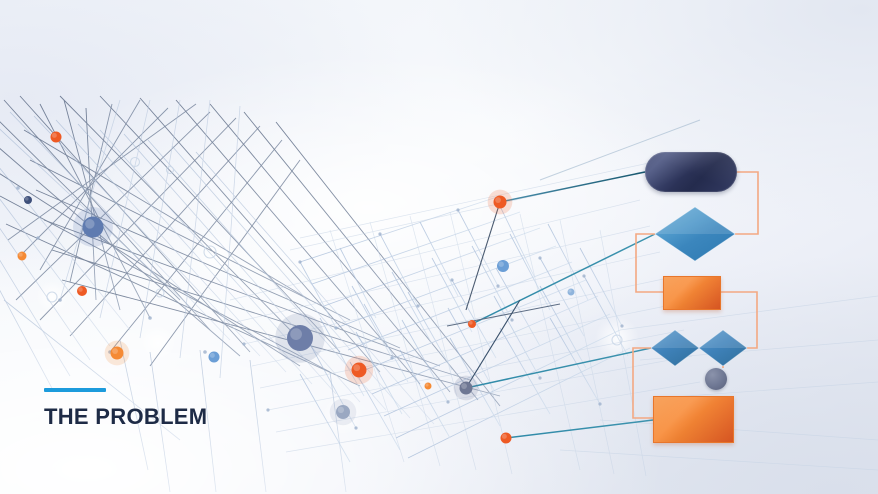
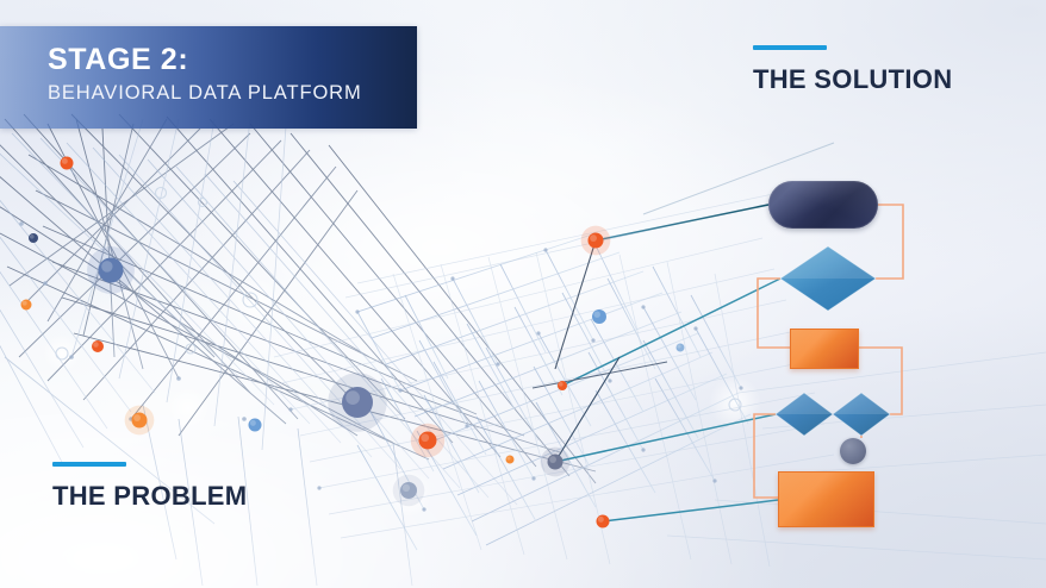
+ STAGE 2:
+ BEHAVIORAL DATA PLATFORM
+ THE SOLUTION
  THE PROBLEM
